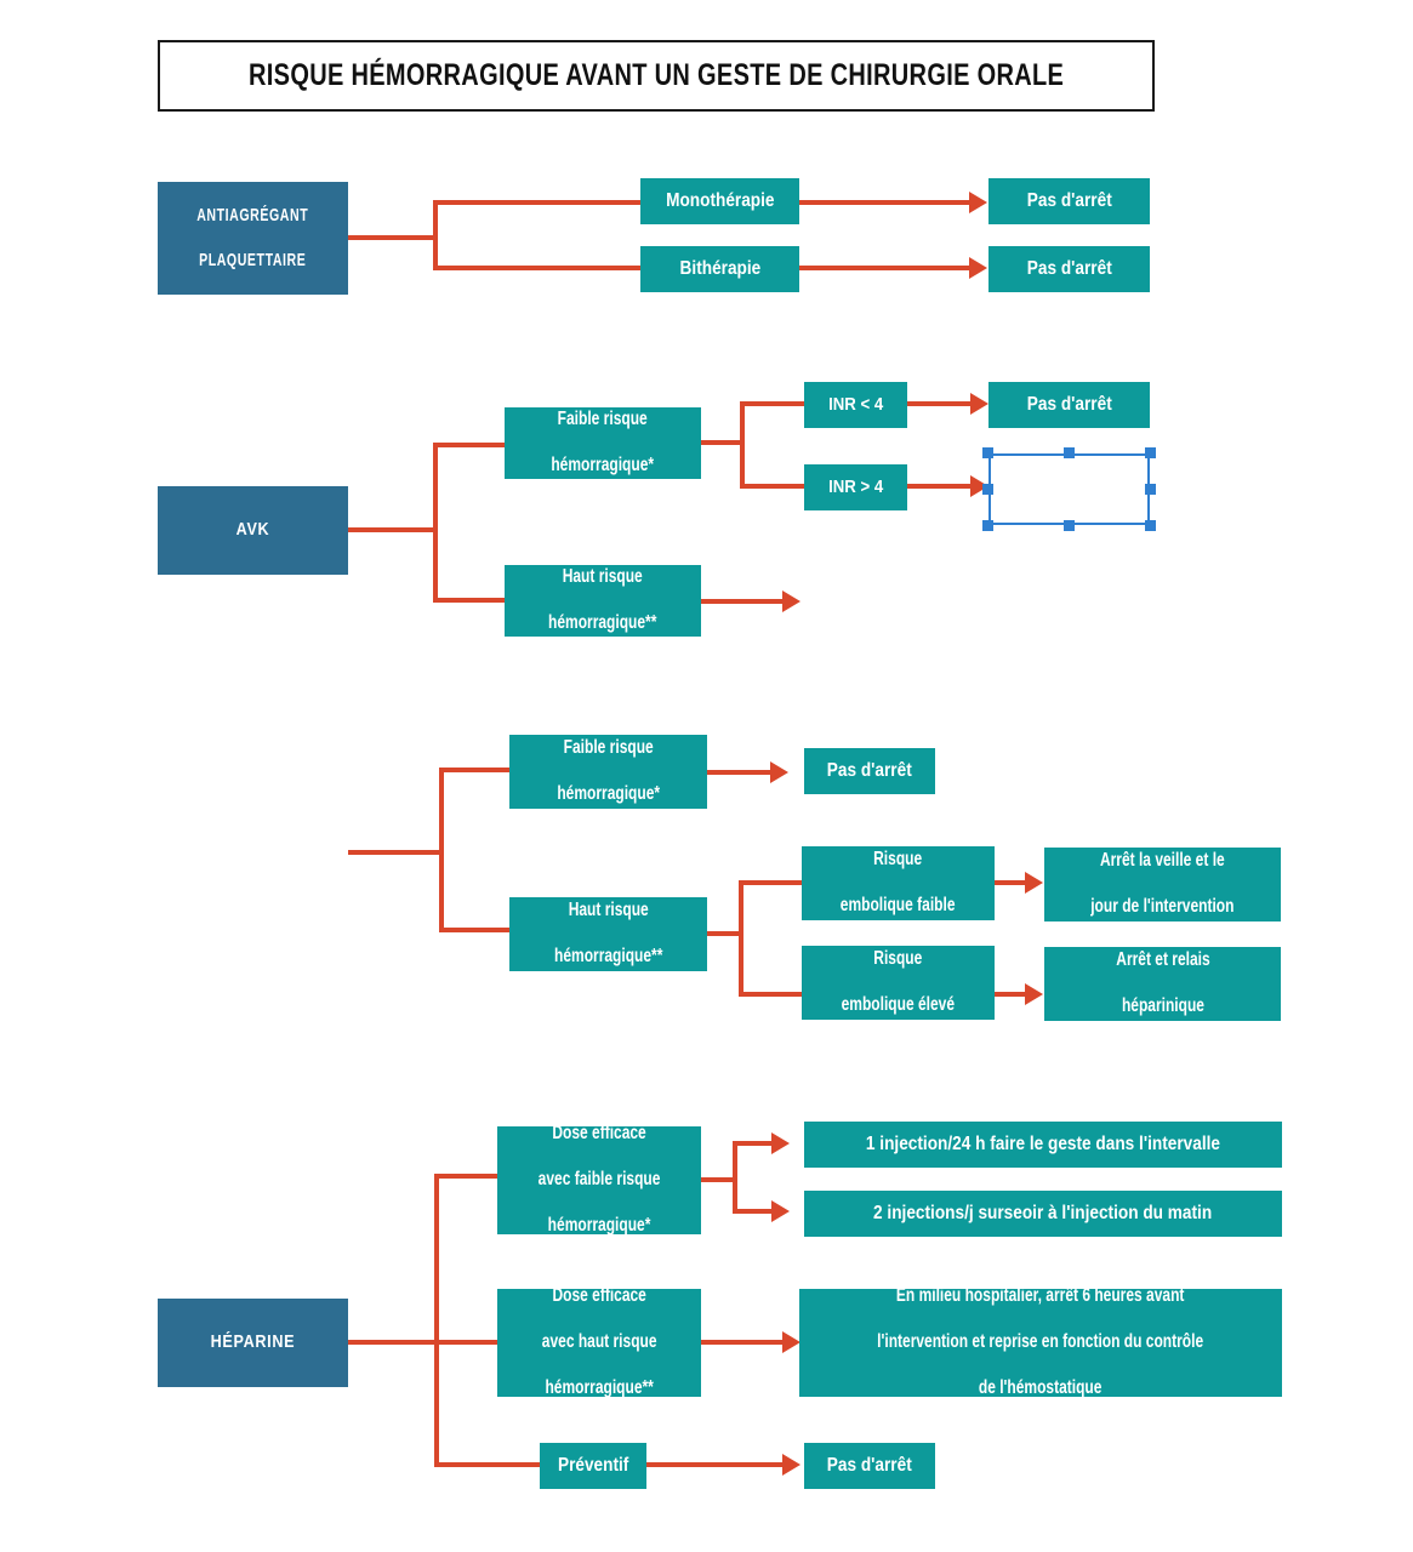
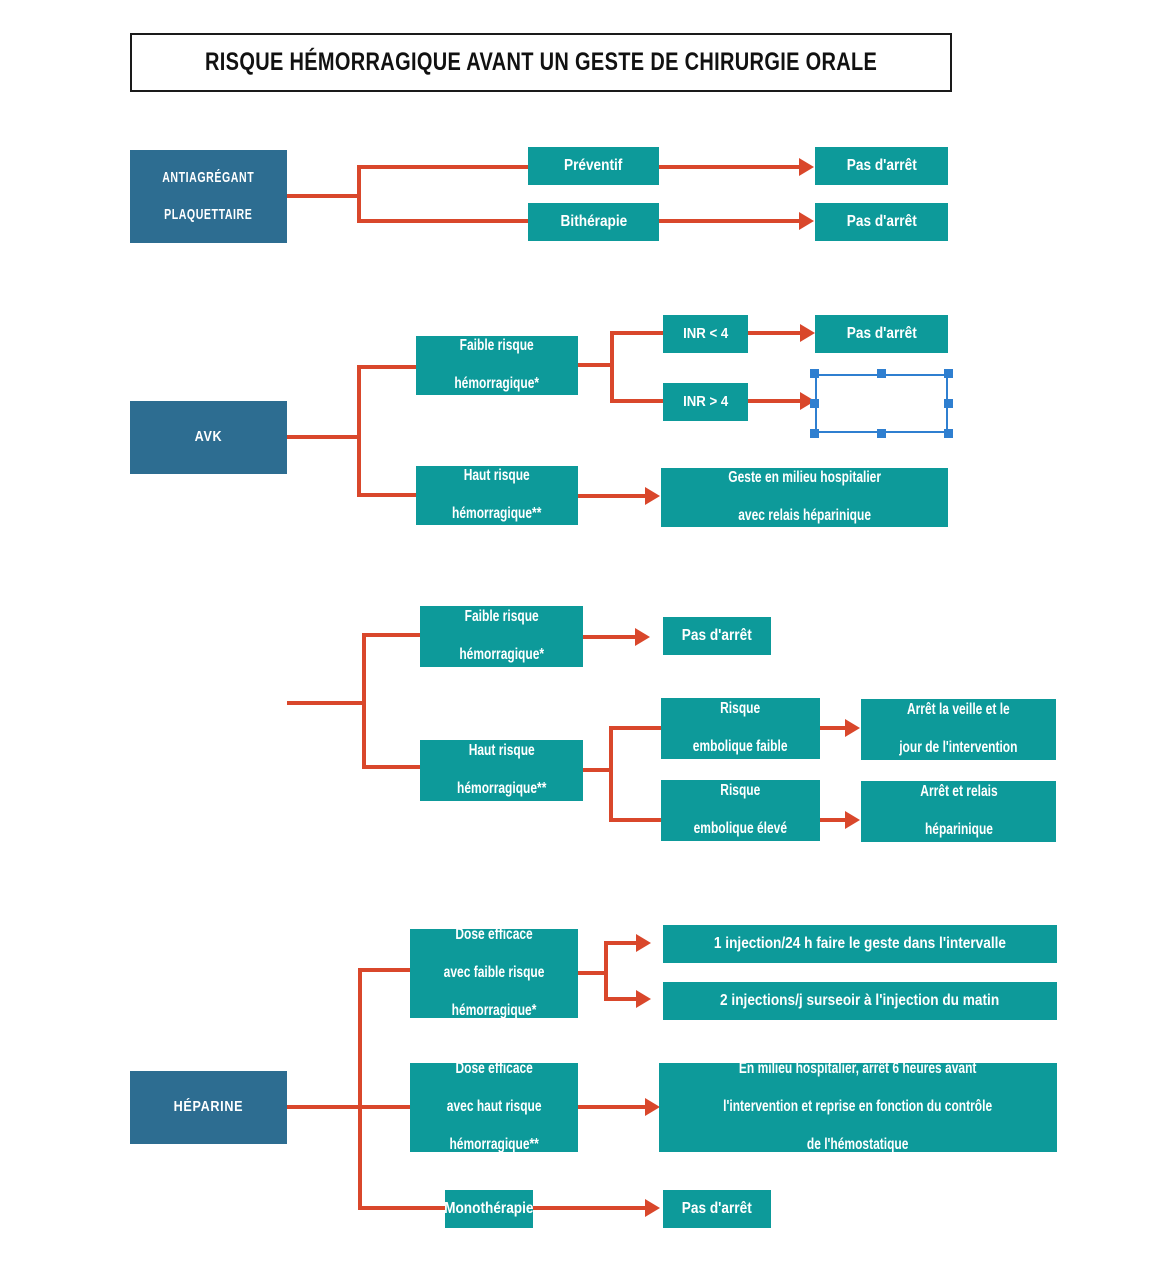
  RISQUE HÉMORRAGIQUE AVANT UN GESTE DE CHIRURGIE ORALE
  ANTIAGRÉGANT
  PLAQUETTAIRE
- Monothérapie
+ Préventif
  Bithérapie
  Pas d'arrêt
  Pas d'arrêt
  AVK
  Faible risque
  hémorragique*
  Haut risque
  hémorragique**
  INR < 4
  INR > 4
  Pas d'arrêt
+ Geste en milieu hospitalier
+ avec relais héparinique
  Faible risque
  hémorragique*
  Haut risque
  hémorragique**
  Pas d'arrêt
  Risque
  embolique faible
  Risque
  embolique élevé
  Arrêt la veille et le
  jour de l'intervention
  Arrêt et relais
  héparinique
  HÉPARINE
  Dose efficace
  avec faible risque
  hémorragique*
  Dose efficace
  avec haut risque
  hémorragique**
  1 injection/24 h faire le geste dans l'intervalle
  2 injections/j surseoir à l'injection du matin
  En milieu hospitalier, arrêt 6 heures avant
  l'intervention et reprise en fonction du contrôle
  de l'hémostatique
- Préventif
+ Monothérapie
  Pas d'arrêt
